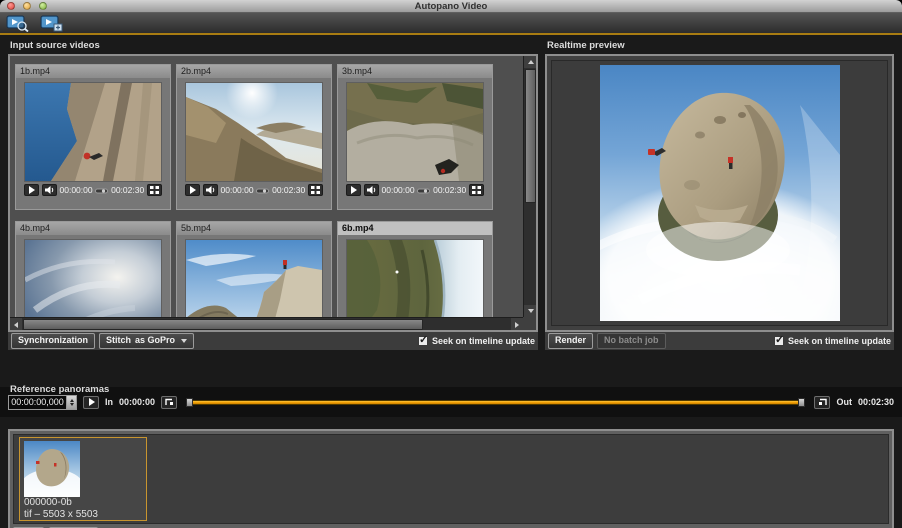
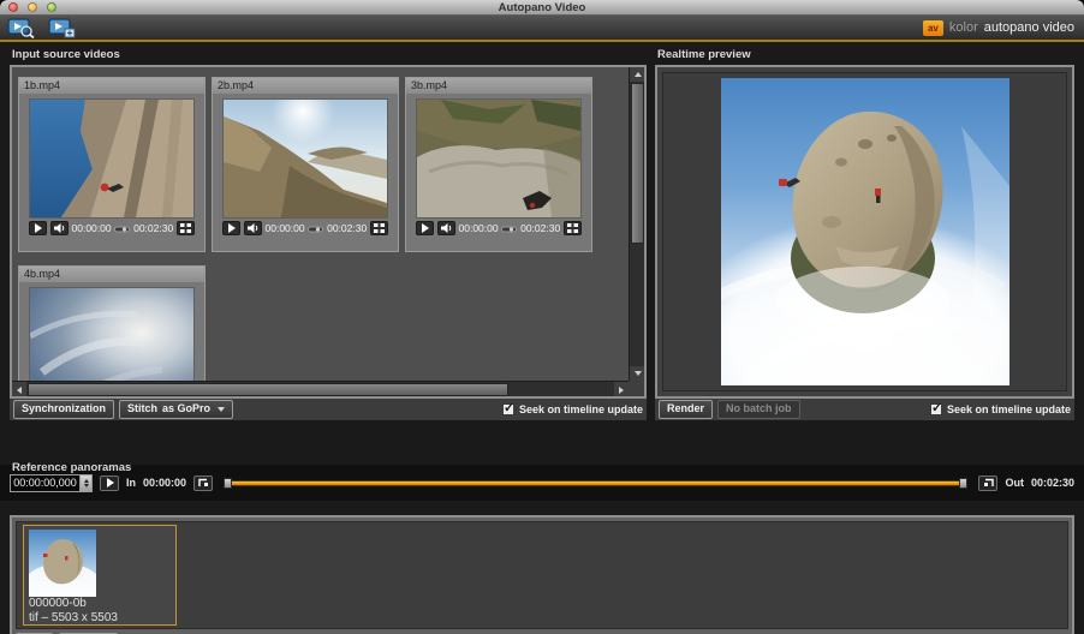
  Autopano Video
+ av
+ kolor
+ autopano video
  Input source videos
  1b.mp4
  00:00:00
  00:02:30
  2b.mp4
  00:00:00
  00:02:30
  3b.mp4
  00:00:00
  00:02:30
  4b.mp4
- 5b.mp4
- 6b.mp4
  Synchronization
  Stitch
  as GoPro
  ✓
  Seek on timeline update
  Realtime preview
  Render
  No batch job
  ✓
  Seek on timeline update
  00:00:00,000
  In
  00:00:00
  Out
  00:02:30
  Reference panoramas
  000000-0b
  tif – 5503 x 5503
